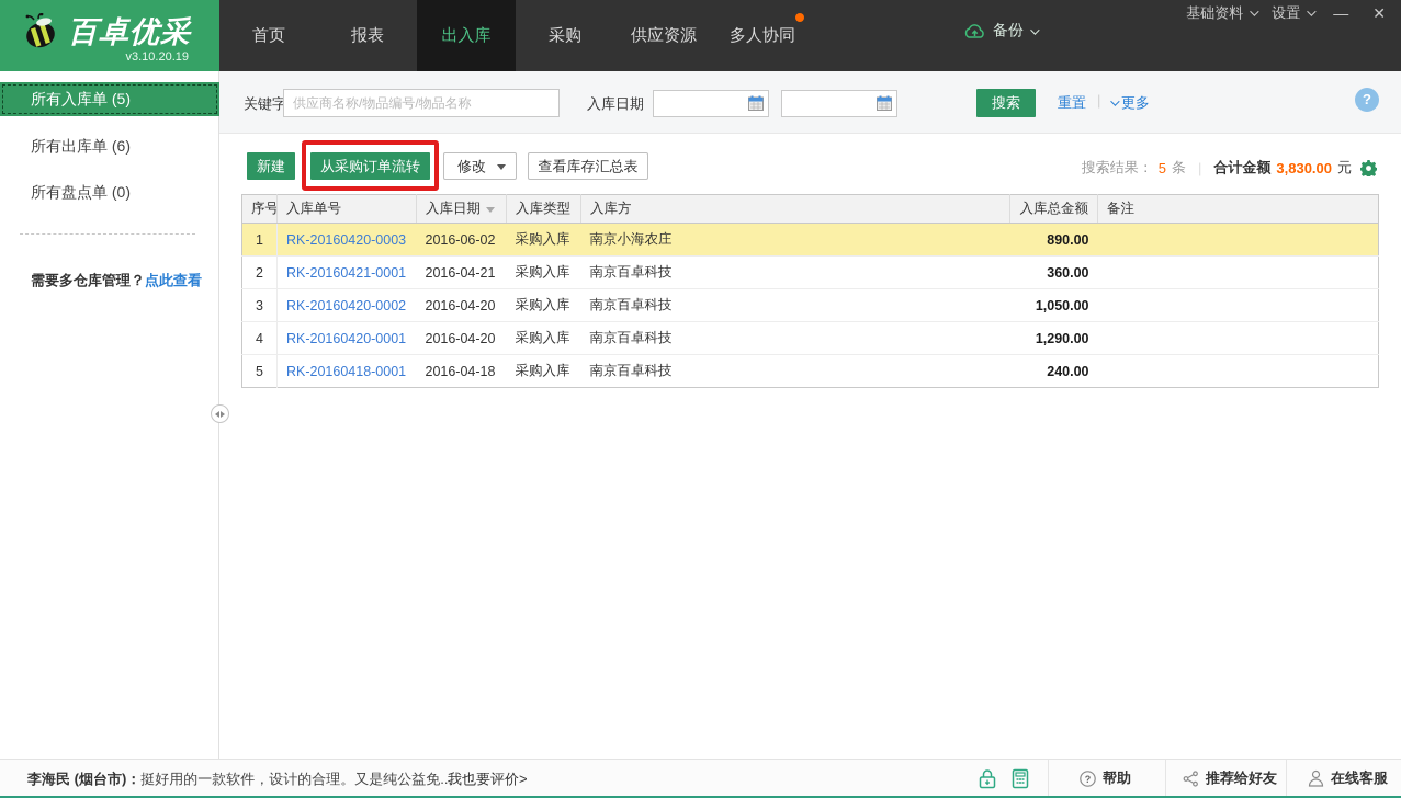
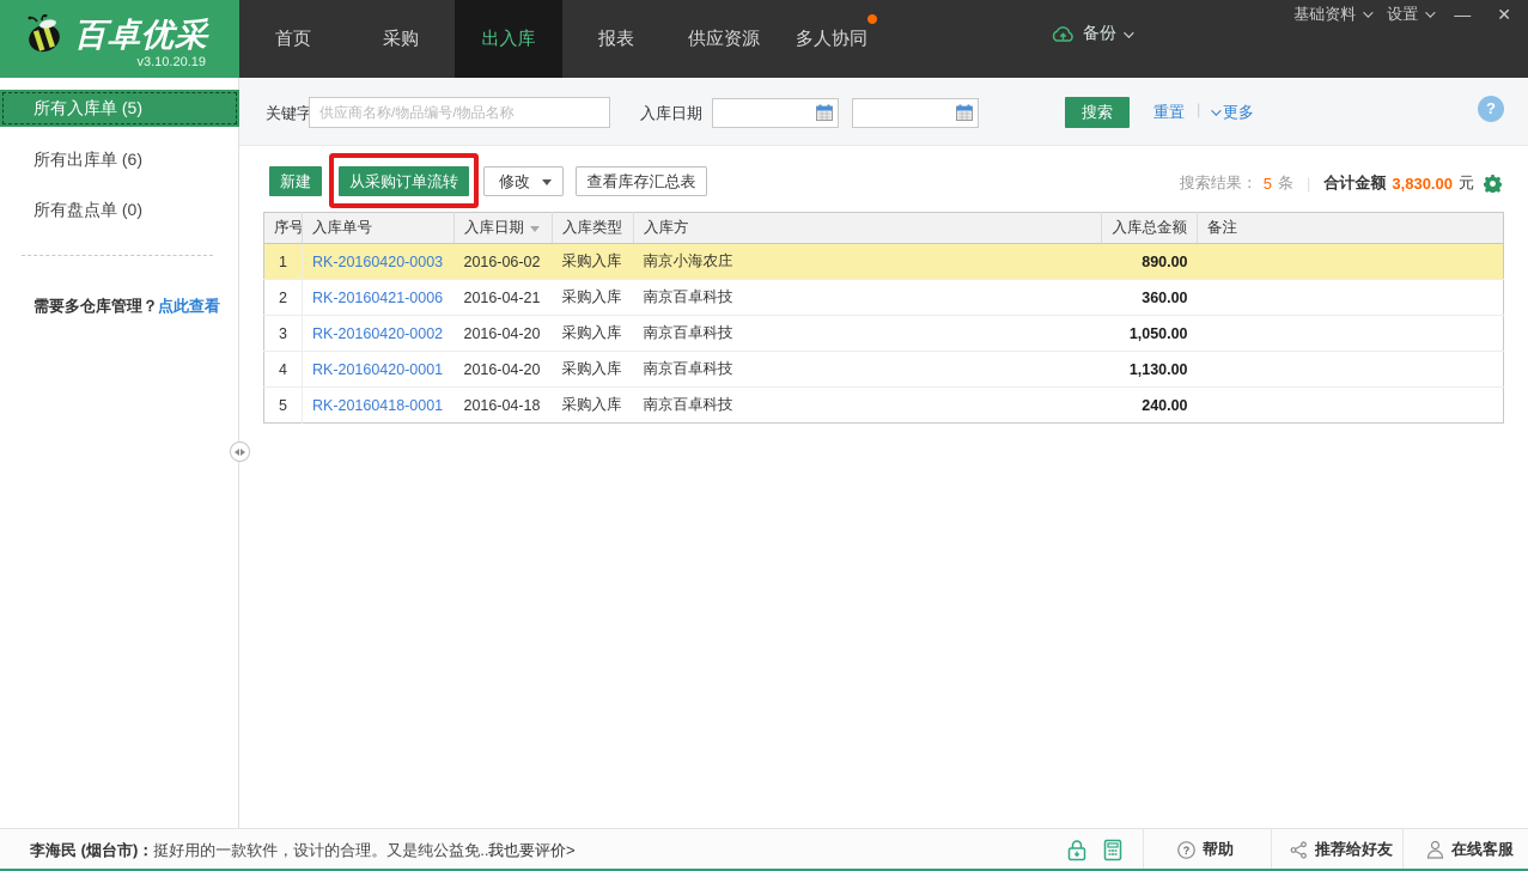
  首页
- 报表
+ 采购
  出入库
- 采购
+ 报表
  供应资源
  多人协同
  基础资料
  设置
  —
  ✕
  备份
  百卓优采
  v3.10.20.19
  所有入库单 (5)
  所有出库单 (6)
  所有盘点单 (0)
  需要多仓库管理？点此查看
  关键字
  供应商名称/物品编号/物品名称
  入库日期
  搜索
  重置
  |
  更多
  ?
  新建
  从采购订单流转
  修改
  查看库存汇总表
  搜索结果：
  5
  条
  |
  合计金额
  3,830.00
  元
  序号	入库单号	入库日期	入库类型	入库方	入库总金额	备注
  1	RK-20160420-0003	2016-06-02	采购入库	南京小海农庄	890.00
- 2	RK-20160421-0001	2016-04-21	采购入库	南京百卓科技	360.00
+ 2	RK-20160421-0006	2016-04-21	采购入库	南京百卓科技	360.00
  3	RK-20160420-0002	2016-04-20	采购入库	南京百卓科技	1,050.00
- 4	RK-20160420-0001	2016-04-20	采购入库	南京百卓科技	1,290.00
+ 4	RK-20160420-0001	2016-04-20	采购入库	南京百卓科技	1,130.00
  5	RK-20160418-0001	2016-04-18	采购入库	南京百卓科技	240.00
  李海民 (烟台市)：挺好用的一款软件，设计的合理。又是纯公益免...
  我也要评价>
  ?
  帮助
  推荐给好友
  在线客服
